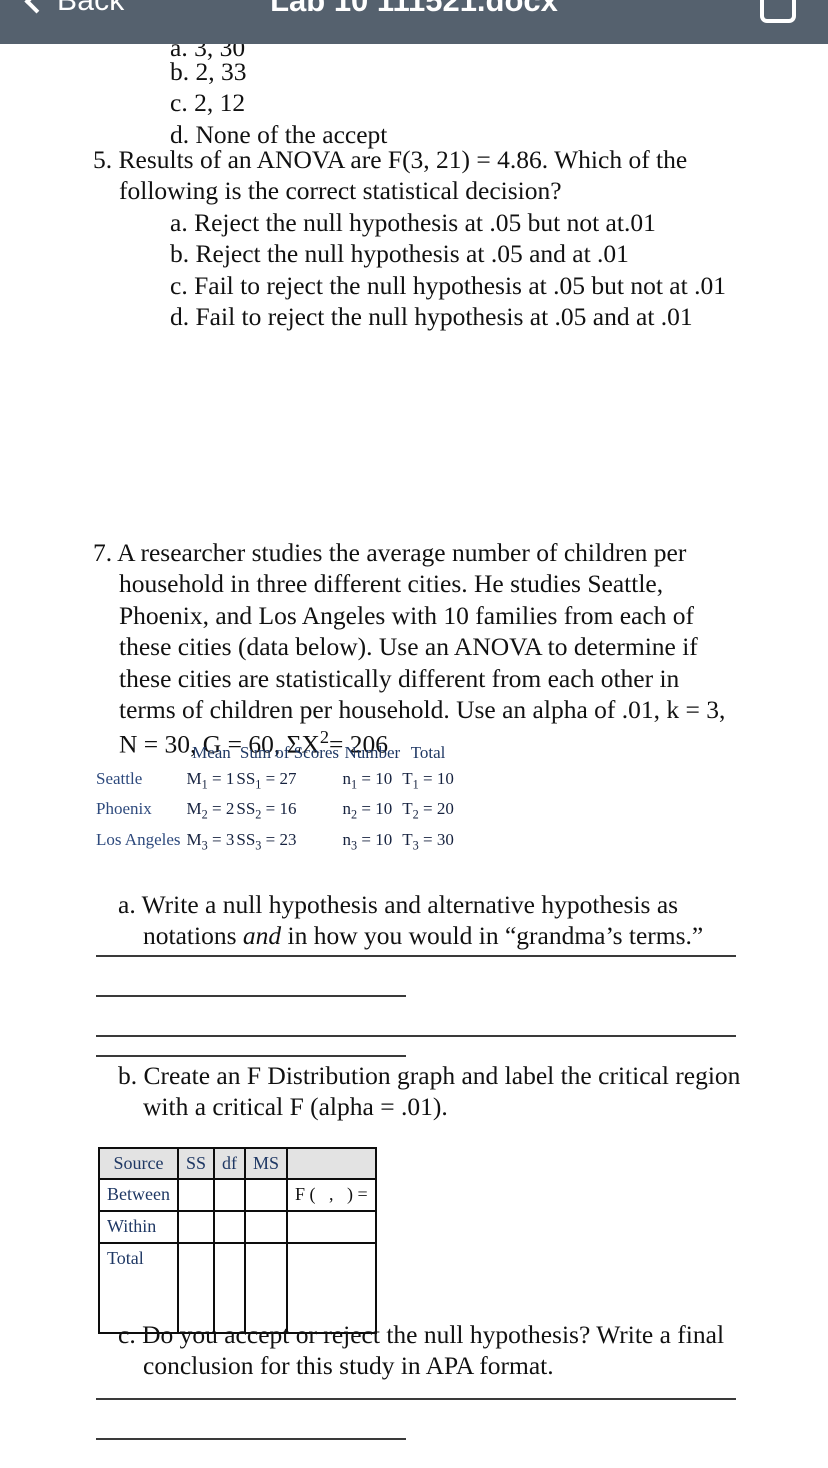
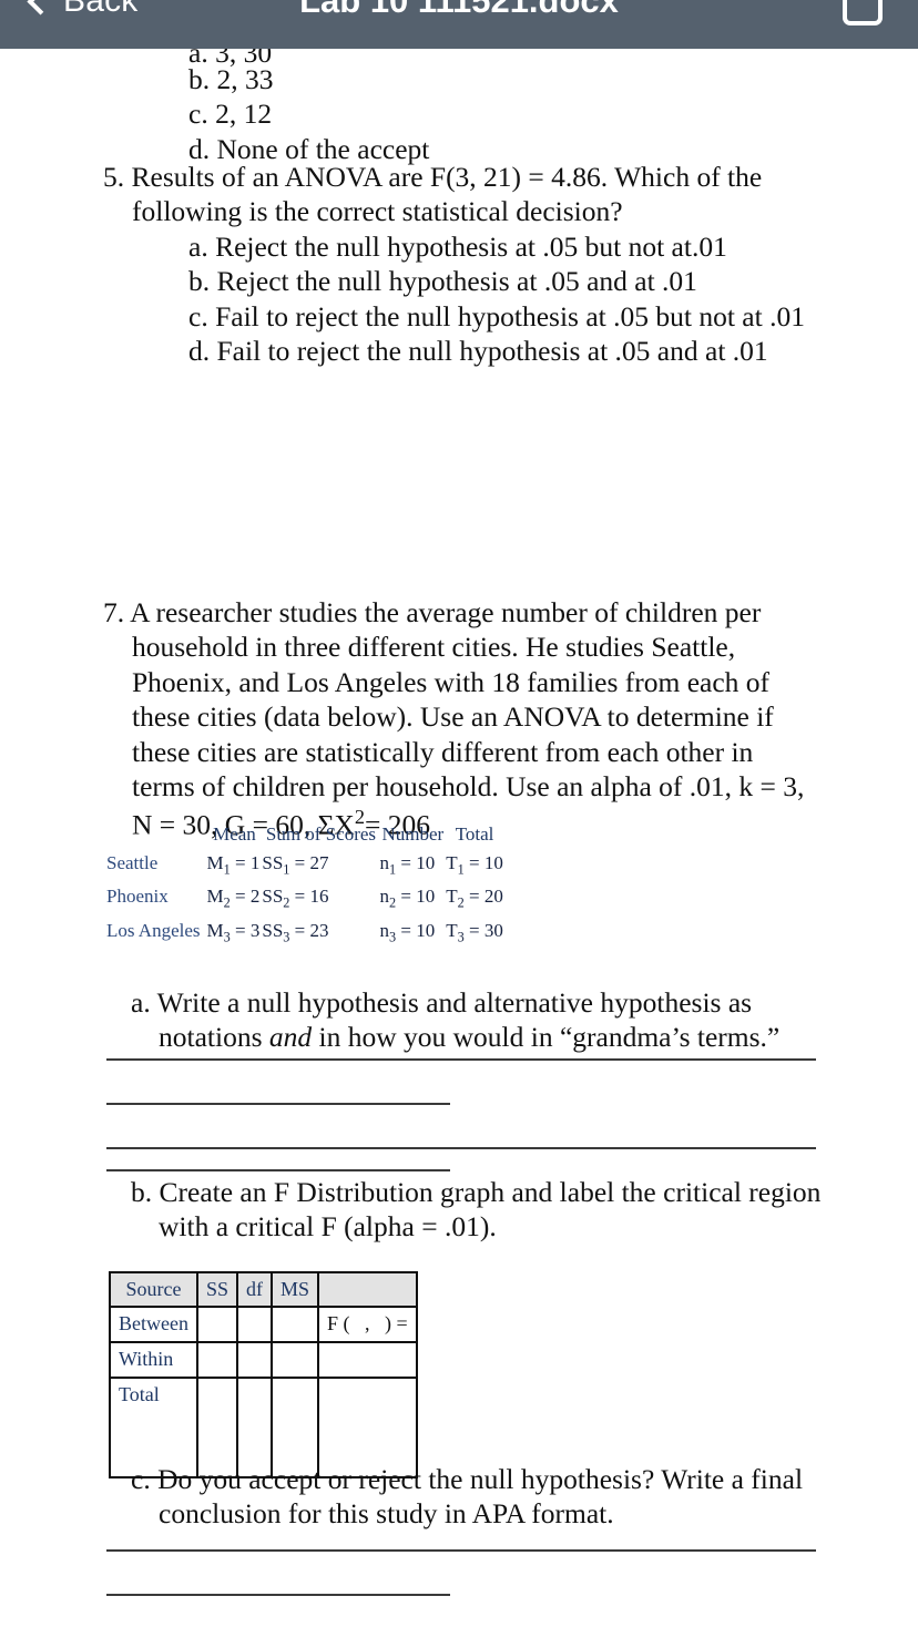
  Back
  Lab 10 111521.docx
  a. 3, 30
  b. 2, 33
  c. 2, 12
  d. None of the accept
  5. Results of an ANOVA are F(3, 21) = 4.86. Which of the following is the correct statistical decision?
  a. Reject the null hypothesis at .05 but not at.01
  b. Reject the null hypothesis at .05 and at .01
  c. Fail to reject the null hypothesis at .05 but not at .01
  d. Fail to reject the null hypothesis at .05 and at .01
- 7. A researcher studies the average number of children per household in three different cities. He studies Seattle, Phoenix, and Los Angeles with 10 families from each of these cities (data below). Use an ANOVA to determine if these cities are statistically different from each other in terms of children per household. Use an alpha of .01, k = 3, N = 30, G = 60, ΣX2= 206
+ 7. A researcher studies the average number of children per household in three different cities. He studies Seattle, Phoenix, and Los Angeles with 18 families from each of these cities (data below). Use an ANOVA to determine if these cities are statistically different from each other in terms of children per household. Use an alpha of .01, k = 3, N = 30, G = 60, ΣX2= 206
  	Mean	Sum of Scores	Number	Total
  Seattle	M1 = 1	SS1 = 27	n1 = 10	T1 = 10
  Phoenix	M2 = 2	SS2 = 16	n2 = 10	T2 = 20
  Los Angeles	M3 = 3	SS3 = 23	n3 = 10	T3 = 30
  a. Write a null hypothesis and alternative hypothesis as notations and in how you would in “grandma’s terms.”
  b. Create an F Distribution graph and label the critical region with a critical F (alpha = .01).
  Source	SS	df	MS
  Between				F ( , ) =
  Within
  Total
  c. Do you accept or reject the null hypothesis? Write a final conclusion for this study in APA format.
